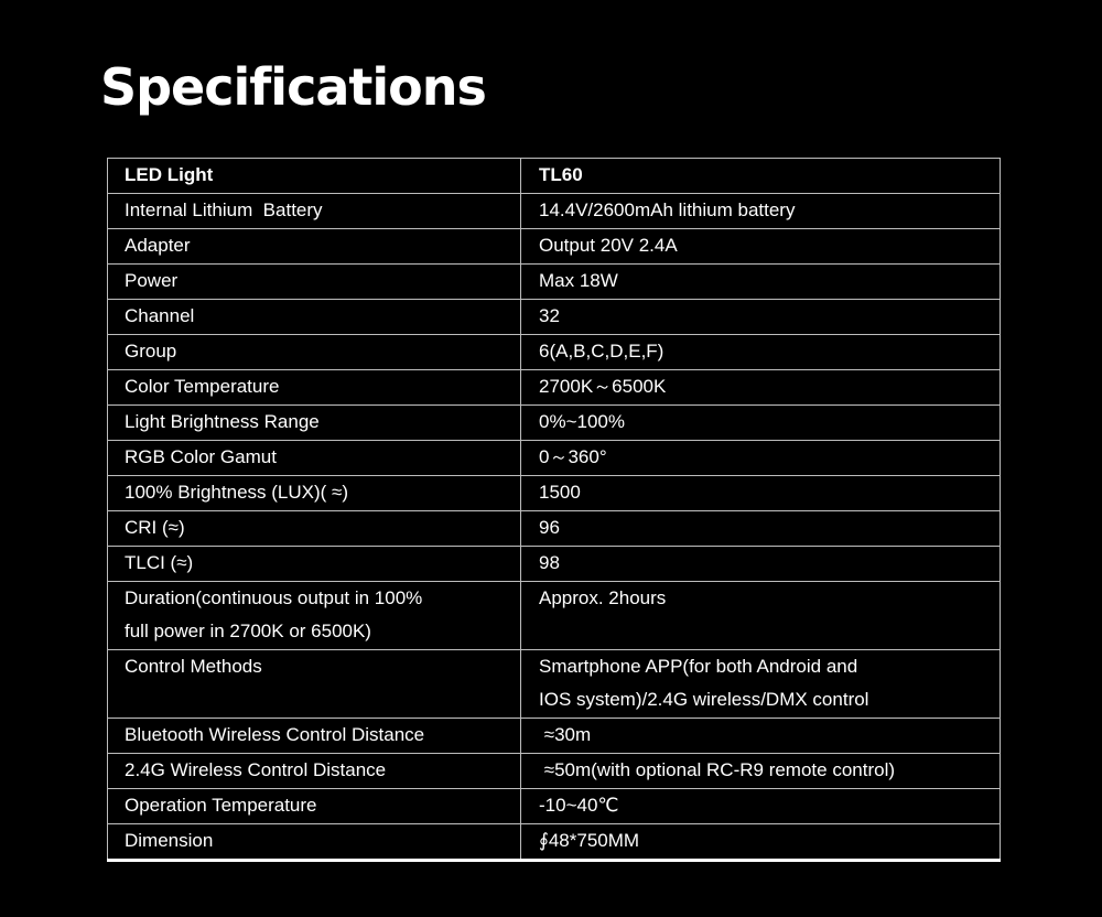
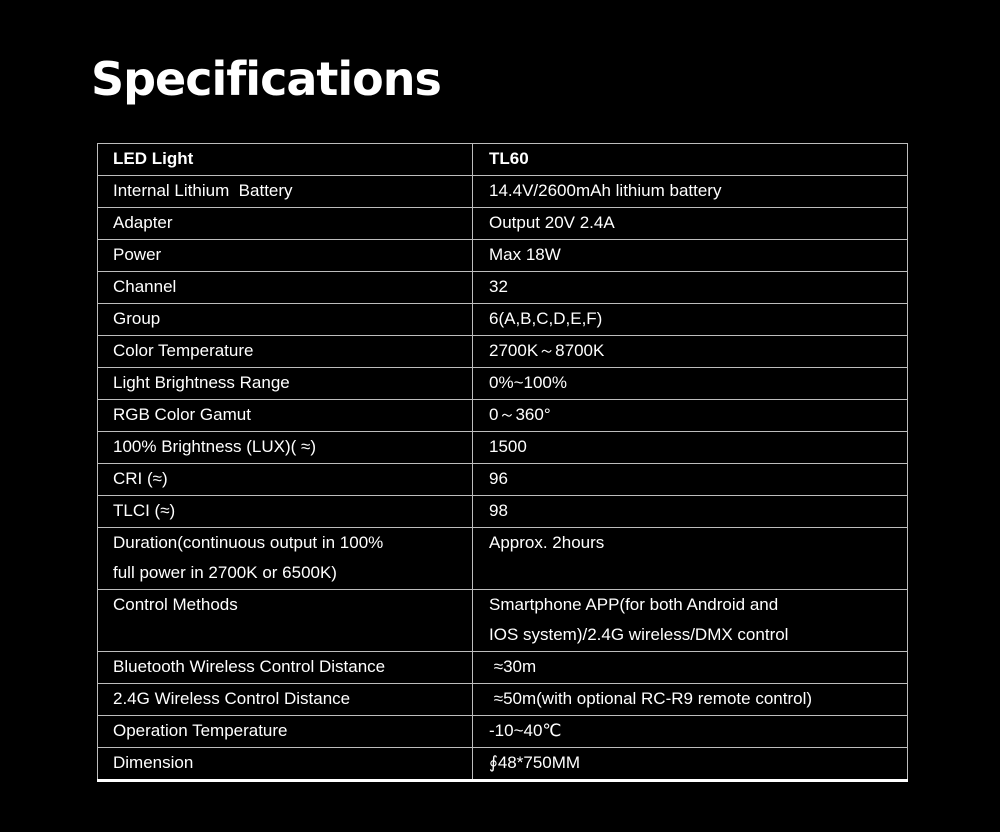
  Specifications
  LED Light	TL60
  Internal Lithium Battery	14.4V/2600mAh lithium battery
  Adapter	Output 20V 2.4A
  Power	Max 18W
  Channel	32
  Group	6(A,B,C,D,E,F)
- Color Temperature	2700K～6500K
+ Color Temperature	2700K～8700K
  Light Brightness Range	0%~100%
  RGB Color Gamut	0～360°
  100% Brightness (LUX)( ≈)	1500
  CRI (≈)	96
  TLCI (≈)	98
  Duration(continuous output in 100% full power in 2700K or 6500K)	Approx. 2hours
  Control Methods	Smartphone APP(for both Android and IOS system)/2.4G wireless/DMX control
  Bluetooth Wireless Control Distance	≈30m
  2.4G Wireless Control Distance	≈50m(with optional RC-R9 remote control)
  Operation Temperature	-10~40℃
  Dimension	∮48*750MM
